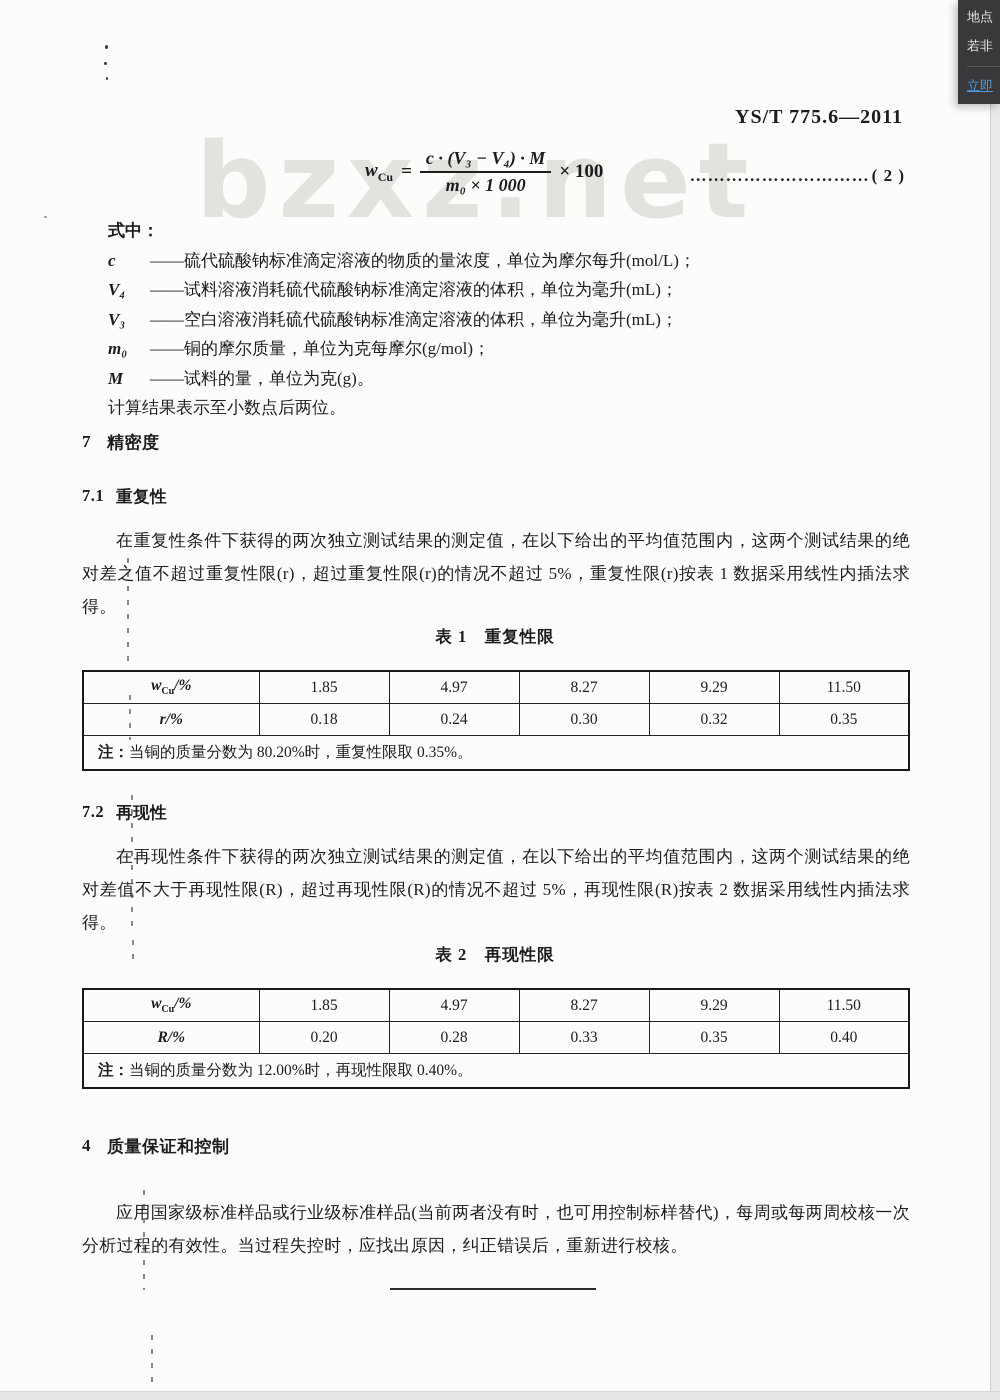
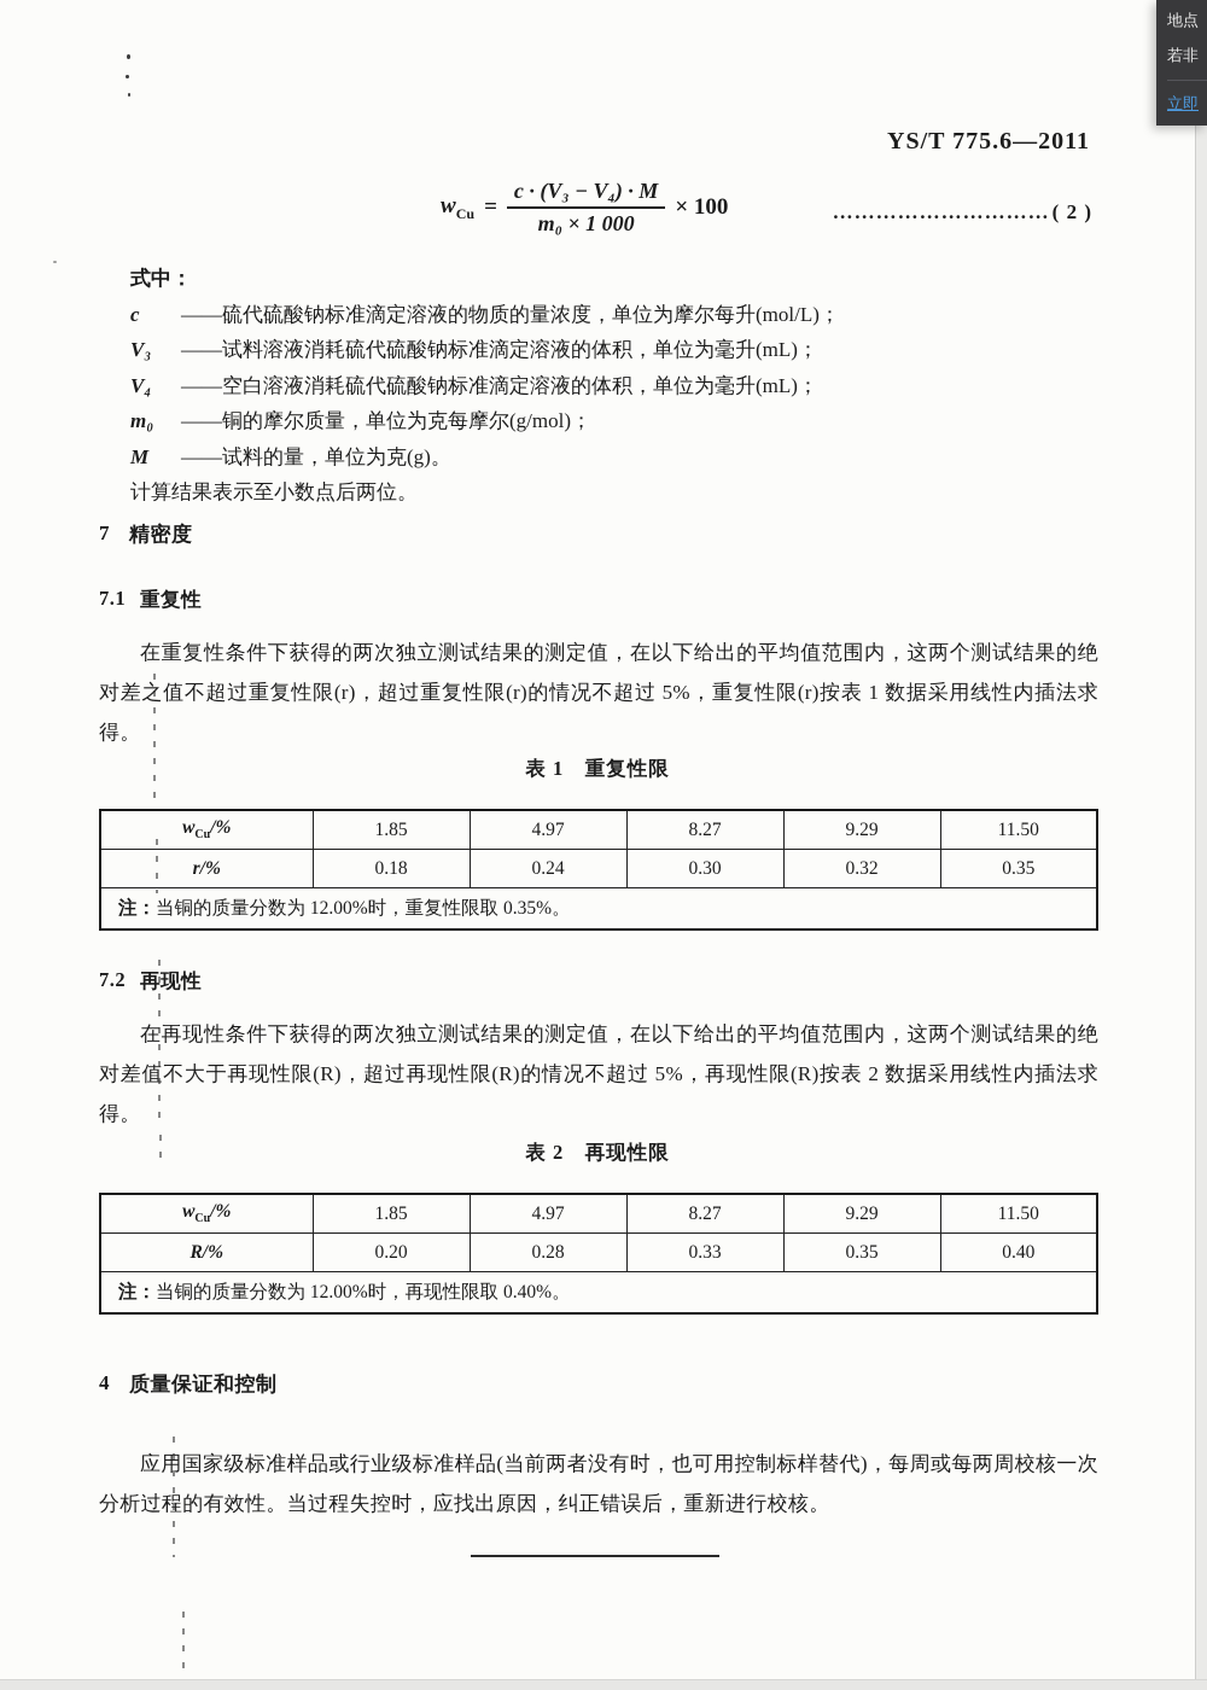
- bzxz.net
  YS/T 775.6—2011
  wCu
  =
  c · (V₃ − V₄) · M
  m₀ × 1 000
  × 100
  …………………………
  ( 2 )
  式中：
  c
  ——硫代硫酸钠标准滴定溶液的物质的量浓度，单位为摩尔每升(mol/L)；
- V₄
+ V₃
  ——试料溶液消耗硫代硫酸钠标准滴定溶液的体积，单位为毫升(mL)；
- V₃
+ V₄
  ——空白溶液消耗硫代硫酸钠标准滴定溶液的体积，单位为毫升(mL)；
  m₀
  ——铜的摩尔质量，单位为克每摩尔(g/mol)；
  M
  ——试料的量，单位为克(g)。
  计算结果表示至小数点后两位。
  7
  精密度
  7.1
  重复性
  在重复性条件下获得的两次独立测试结果的测定值，在以下给出的平均值范围内，这两个测试结果的绝对差之值不超过重复性限(r)，超过重复性限(r)的情况不超过 5%，重复性限(r)按表 1 数据采用线性内插法求得。
  表 1 重复性限
  wCu/%	1.85	4.97	8.27	9.29	11.50
  r/%	0.18	0.24	0.30	0.32	0.35
- 注：当铜的质量分数为 80.20%时，重复性限取 0.35%。
+ 注：当铜的质量分数为 12.00%时，重复性限取 0.35%。
  7.2
  再现性
  在再现性条件下获得的两次独立测试结果的测定值，在以下给出的平均值范围内，这两个测试结果的绝对差值不大于再现性限(R)，超过再现性限(R)的情况不超过 5%，再现性限(R)按表 2 数据采用线性内插法求得。
  表 2 再现性限
  wCu/%	1.85	4.97	8.27	9.29	11.50
  R/%	0.20	0.28	0.33	0.35	0.40
  注：当铜的质量分数为 12.00%时，再现性限取 0.40%。
  4
  质量保证和控制
  应用国家级标准样品或行业级标准样品(当前两者没有时，也可用控制标样替代)，每周或每两周校核一次分析过程的有效性。当过程失控时，应找出原因，纠正错误后，重新进行校核。
  地点
  若非
  立即
